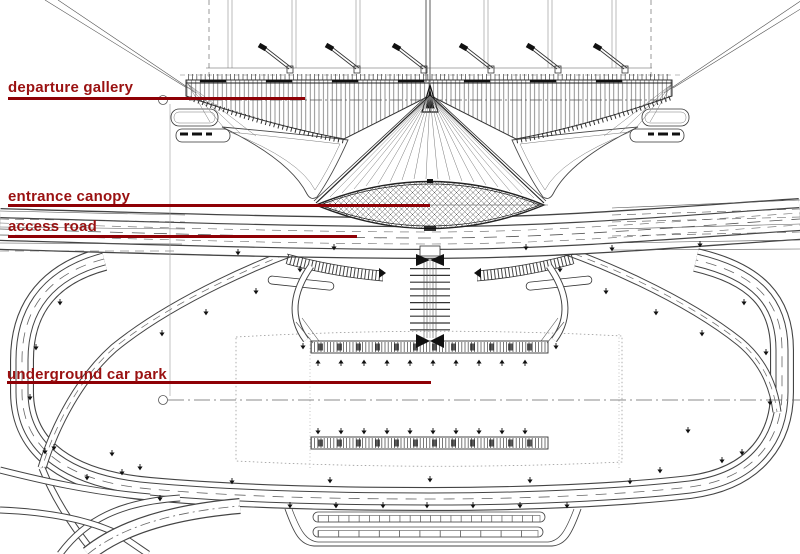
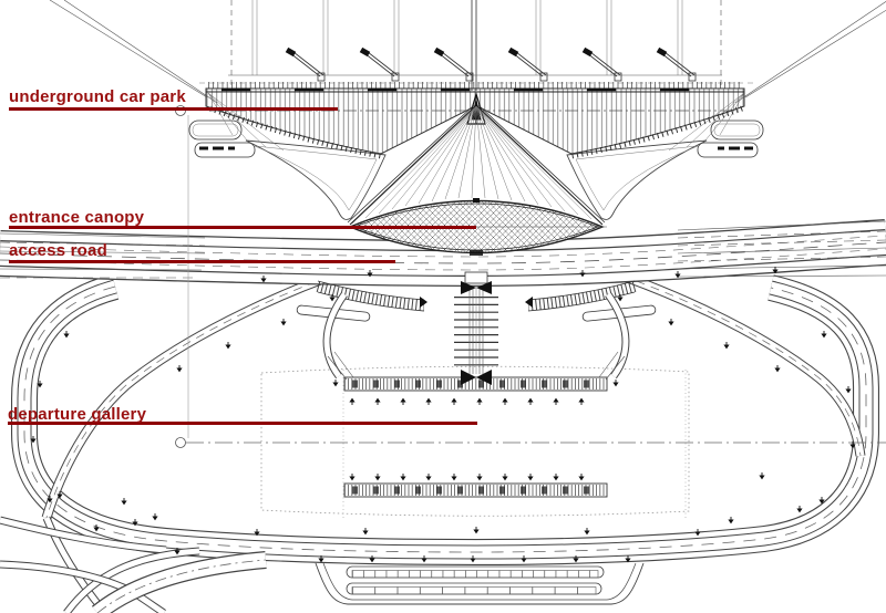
- departure gallery
+ underground car park
  entrance canopy
  access road
- underground car park
+ departure gallery
